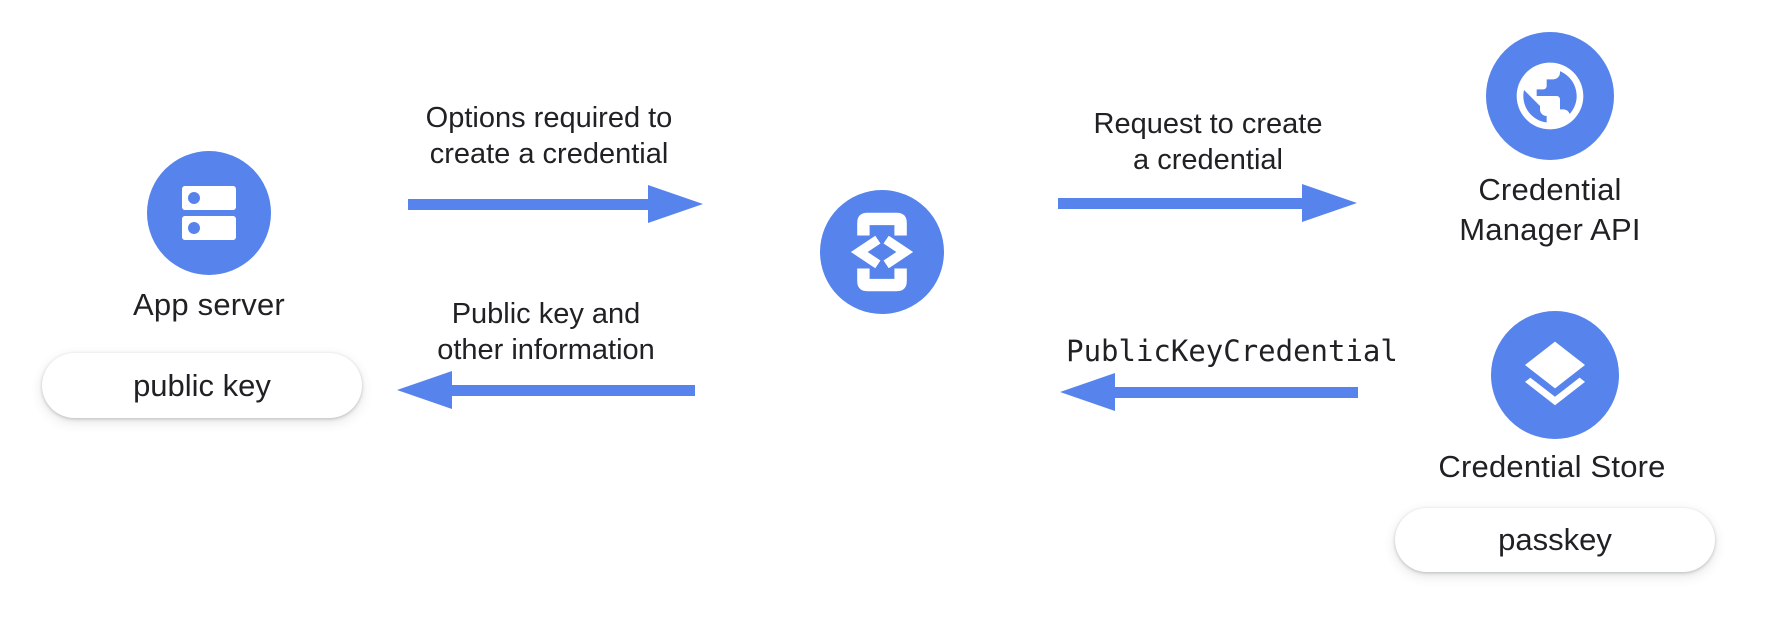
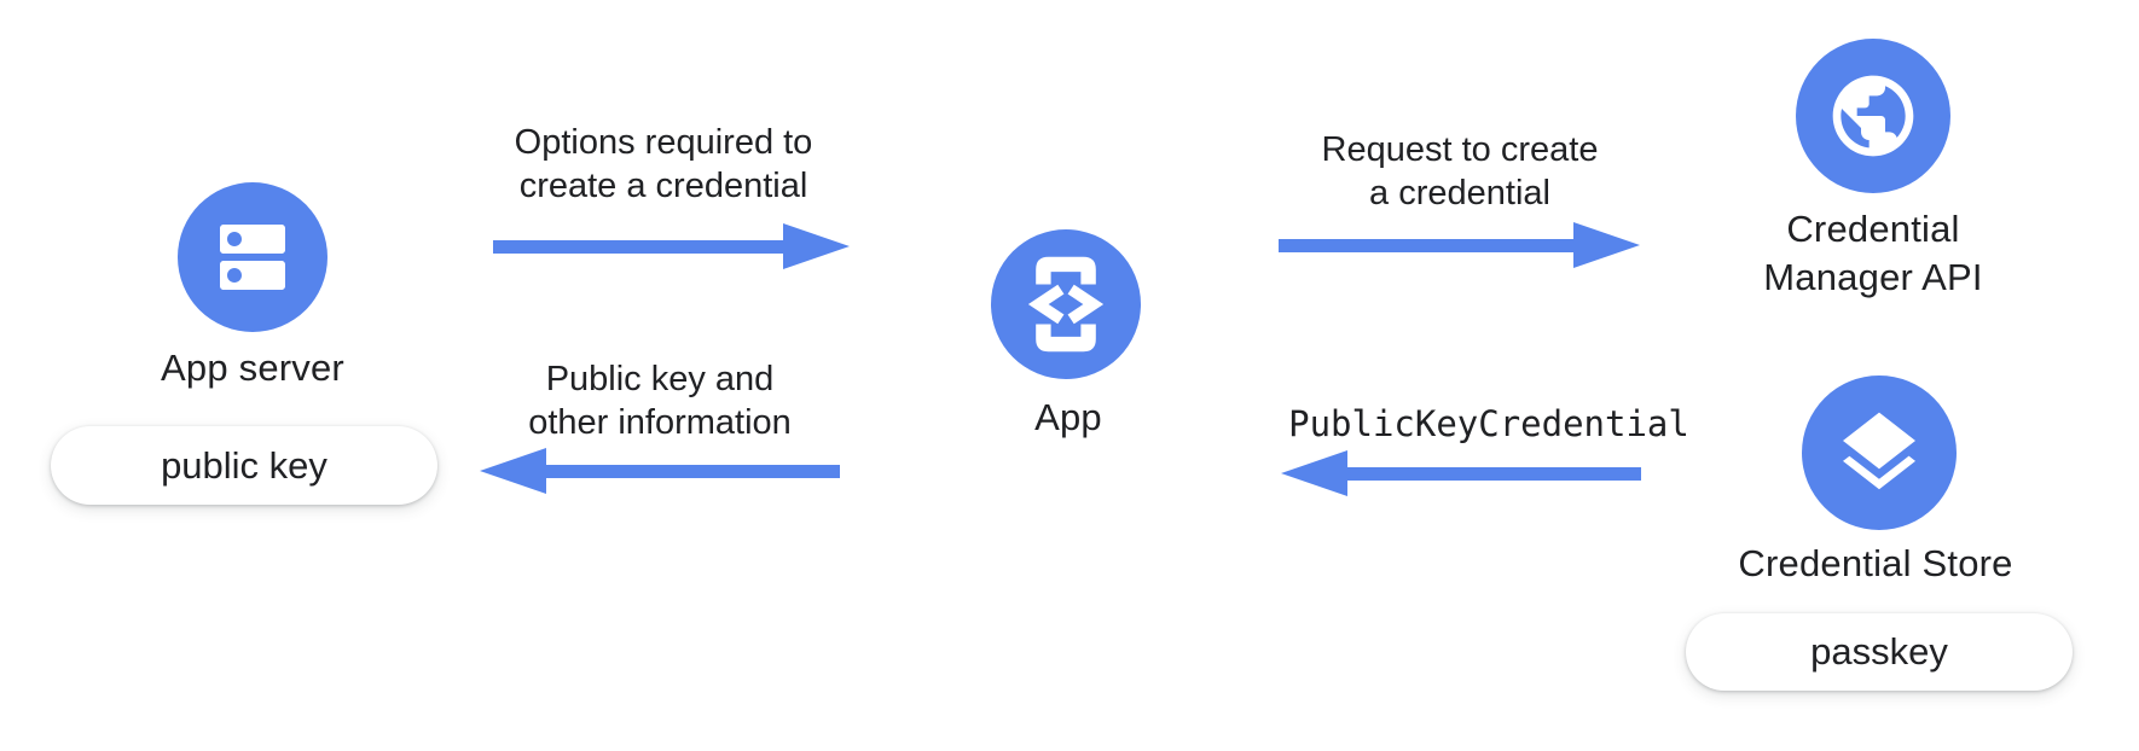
  App server
  public key
  Options required to
  create a credential
  Public key and
  other information
+ App
  Request to create
  a credential
  PublicKeyCredential
  Credential
  Manager API
  Credential Store
  passkey
